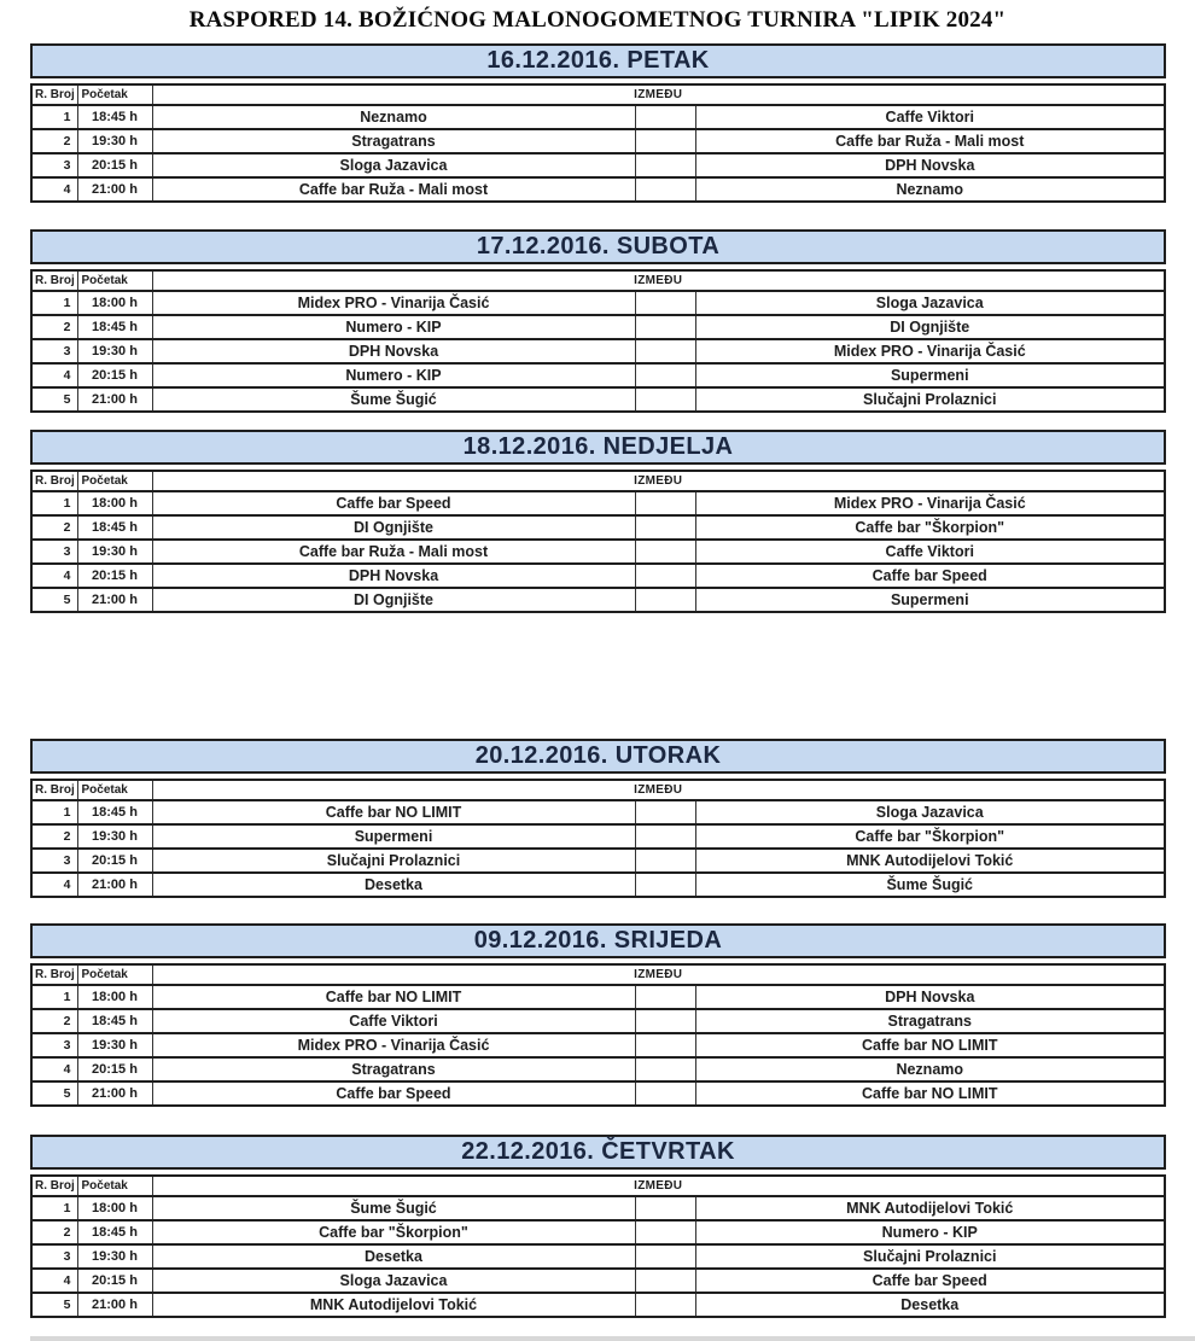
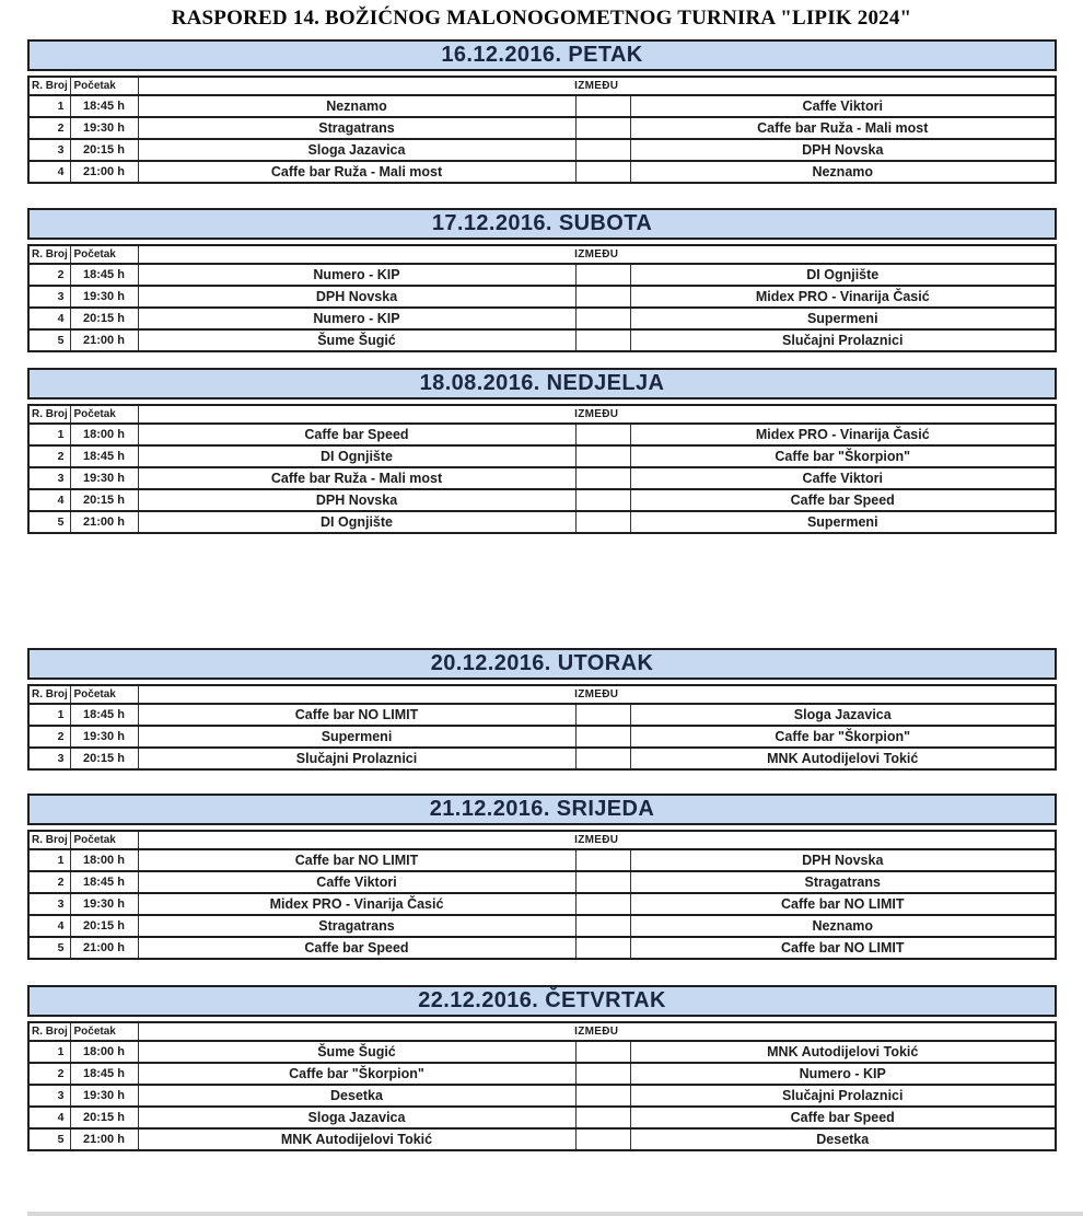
  RASPORED 14. BOŽIĆNOG MALONOGOMETNOG TURNIRA "LIPIK 2024"
  16.12.2016. PETAK
  R. Broj	Početak	IZMEĐU
  1	18:45 h	Neznamo		Caffe Viktori
  2	19:30 h	Stragatrans		Caffe bar Ruža - Mali most
  3	20:15 h	Sloga Jazavica		DPH Novska
  4	21:00 h	Caffe bar Ruža - Mali most		Neznamo
  17.12.2016. SUBOTA
  R. Broj	Početak	IZMEĐU
- 1	18:00 h	Midex PRO - Vinarija Časić		Sloga Jazavica
  2	18:45 h	Numero - KIP		DI Ognjište
  3	19:30 h	DPH Novska		Midex PRO - Vinarija Časić
  4	20:15 h	Numero - KIP		Supermeni
  5	21:00 h	Šume Šugić		Slučajni Prolaznici
- 18.12.2016. NEDJELJA
+ 18.08.2016. NEDJELJA
  R. Broj	Početak	IZMEĐU
  1	18:00 h	Caffe bar Speed		Midex PRO - Vinarija Časić
  2	18:45 h	DI Ognjište		Caffe bar "Škorpion"
  3	19:30 h	Caffe bar Ruža - Mali most		Caffe Viktori
  4	20:15 h	DPH Novska		Caffe bar Speed
  5	21:00 h	DI Ognjište		Supermeni
  20.12.2016. UTORAK
  R. Broj	Početak	IZMEĐU
  1	18:45 h	Caffe bar NO LIMIT		Sloga Jazavica
  2	19:30 h	Supermeni		Caffe bar "Škorpion"
  3	20:15 h	Slučajni Prolaznici		MNK Autodijelovi Tokić
- 4	21:00 h	Desetka		Šume Šugić
- 09.12.2016. SRIJEDA
+ 21.12.2016. SRIJEDA
  R. Broj	Početak	IZMEĐU
  1	18:00 h	Caffe bar NO LIMIT		DPH Novska
  2	18:45 h	Caffe Viktori		Stragatrans
  3	19:30 h	Midex PRO - Vinarija Časić		Caffe bar NO LIMIT
  4	20:15 h	Stragatrans		Neznamo
  5	21:00 h	Caffe bar Speed		Caffe bar NO LIMIT
  22.12.2016. ČETVRTAK
  R. Broj	Početak	IZMEĐU
  1	18:00 h	Šume Šugić		MNK Autodijelovi Tokić
  2	18:45 h	Caffe bar "Škorpion"		Numero - KIP
  3	19:30 h	Desetka		Slučajni Prolaznici
  4	20:15 h	Sloga Jazavica		Caffe bar Speed
  5	21:00 h	MNK Autodijelovi Tokić		Desetka
